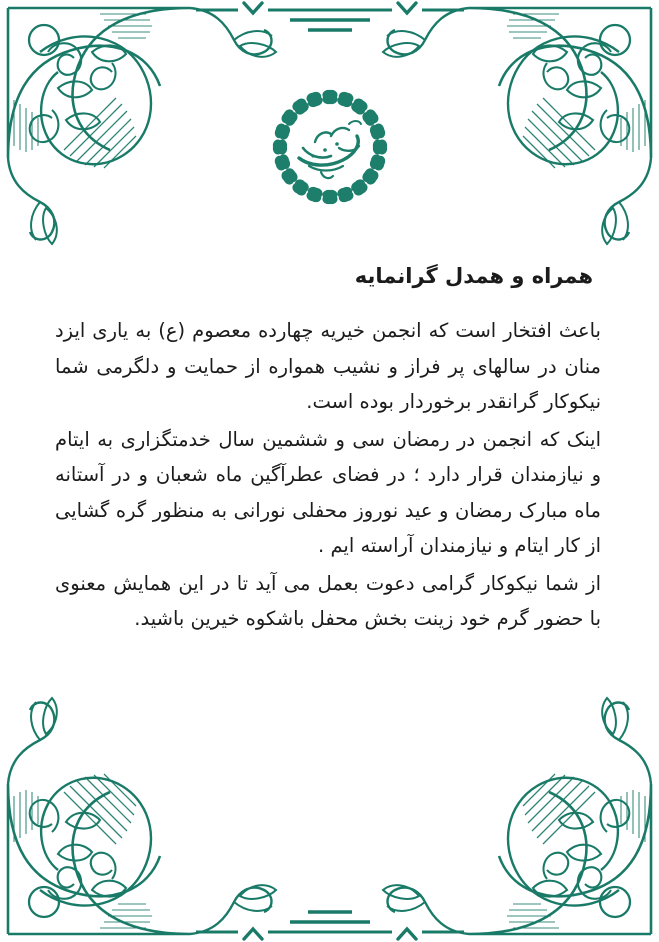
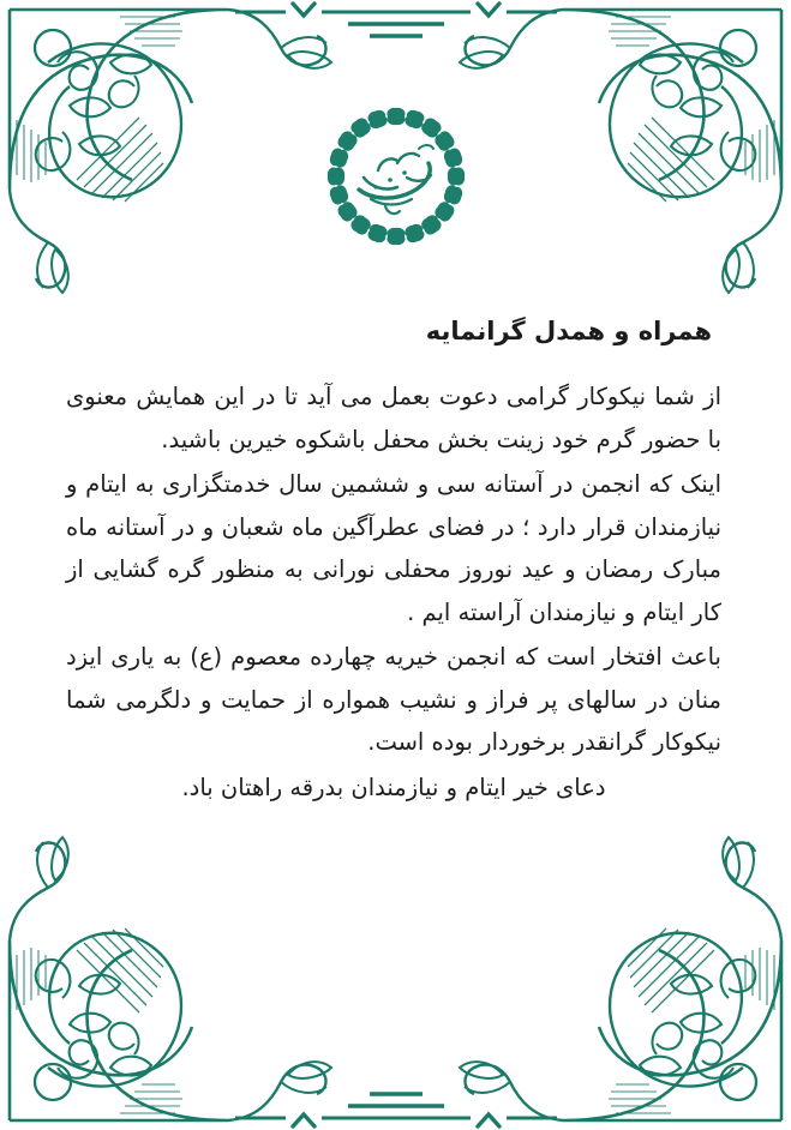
  همراه و همدل گرانمایه
- باعث افتخار است که انجمن خیریه چهارده معصوم (ع) به یاری ایزد منان در سالهای پر فراز و نشیب همواره از حمایت و دلگرمی شما نیکوکار گرانقدر برخوردار بوده است.
+ از شما نیکوکار گرامی دعوت بعمل می آید تا در این همایش معنوی با حضور گرم خود زینت بخش محفل باشکوه خیرین باشید.
- اینک که انجمن در رمضان سی و ششمین سال خدمتگزاری به ایتام و نیازمندان قرار دارد ؛ در فضای عطرآگین ماه شعبان و در آستانه ماه مبارک رمضان و عید نوروز محفلی نورانی به منظور گره گشایی از کار ایتام و نیازمندان آراسته ایم .
+ اینک که انجمن در آستانه سی و ششمین سال خدمتگزاری به ایتام و نیازمندان قرار دارد ؛ در فضای عطرآگین ماه شعبان و در آستانه ماه مبارک رمضان و عید نوروز محفلی نورانی به منظور گره گشایی از کار ایتام و نیازمندان آراسته ایم .
- از شما نیکوکار گرامی دعوت بعمل می آید تا در این همایش معنوی با حضور گرم خود زینت بخش محفل باشکوه خیرین باشید.
+ باعث افتخار است که انجمن خیریه چهارده معصوم (ع) به یاری ایزد منان در سالهای پر فراز و نشیب همواره از حمایت و دلگرمی شما نیکوکار گرانقدر برخوردار بوده است.
+ دعای خیر ایتام و نیازمندان بدرقه راهتان باد.
